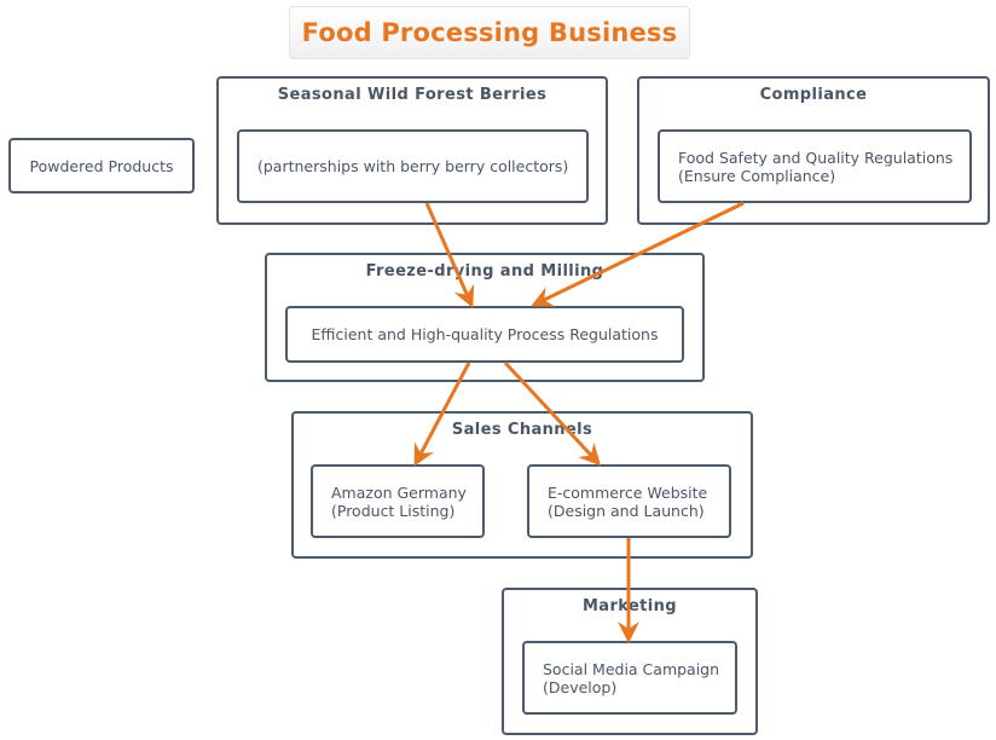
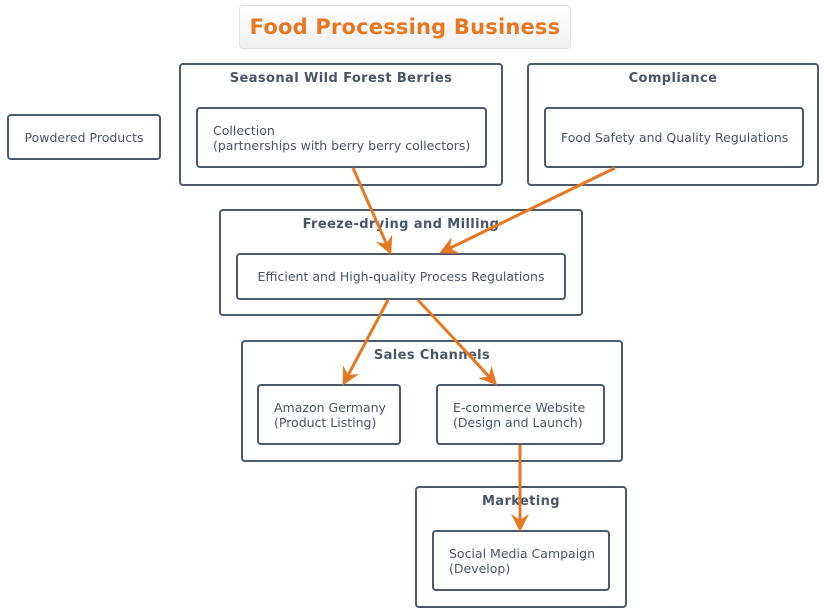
  Food Processing Business
  Powdered Products
  Seasonal Wild Forest Berries
+ Collection
  (partnerships with berry berry collectors)
  Compliance
  Food Safety and Quality Regulations
- (Ensure Compliance)
  Freeze-drying and Milling
  Efficient and High-quality Process Regulations
  Sales Channels
  Amazon Germany
  (Product Listing)
  E-commerce Website
  (Design and Launch)
  Marketing
  Social Media Campaign
  (Develop)
